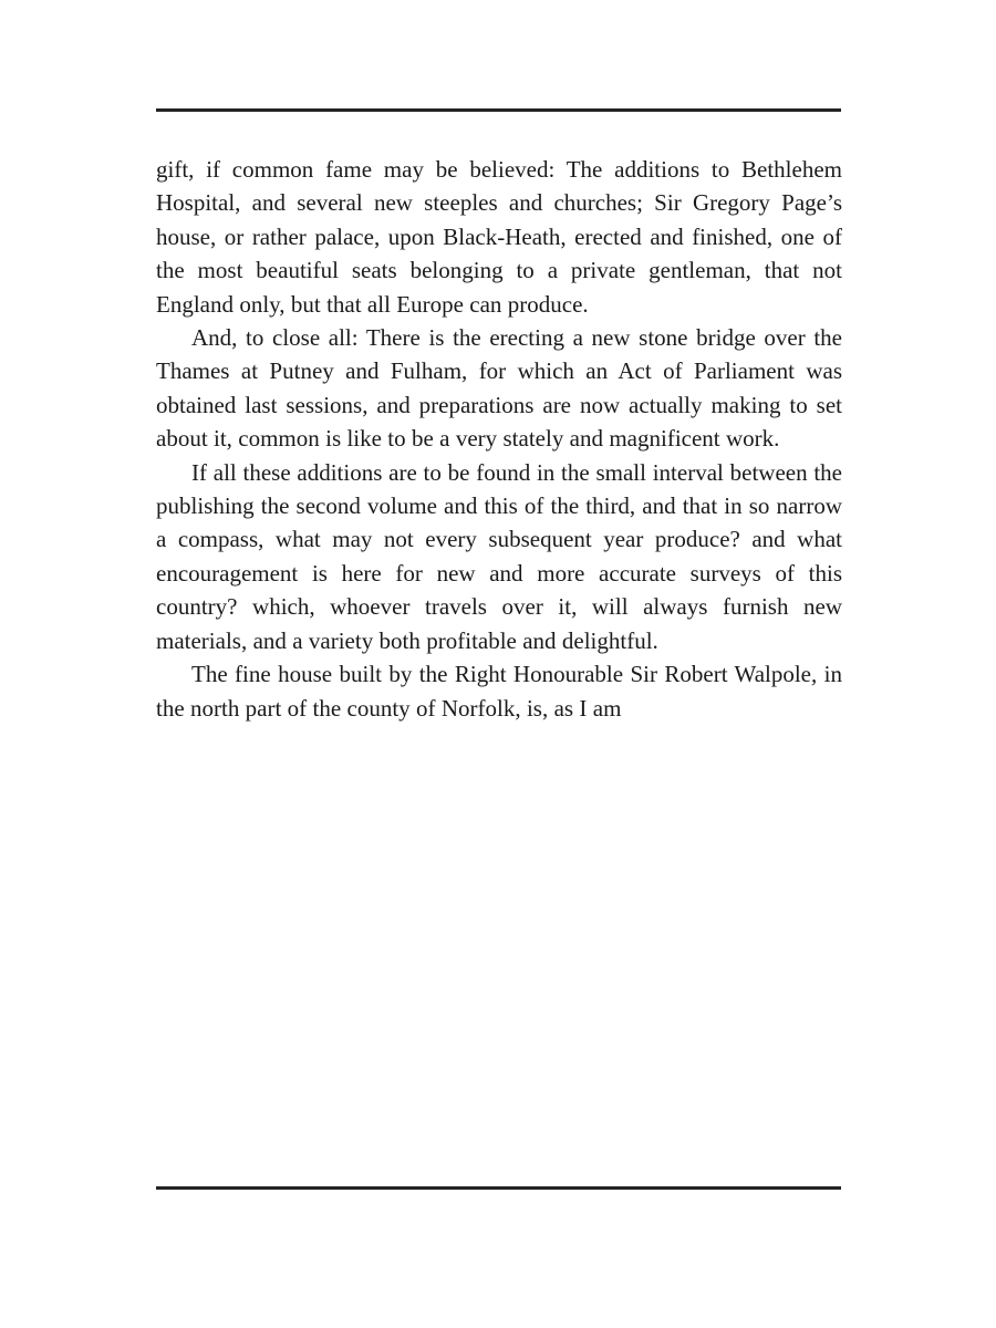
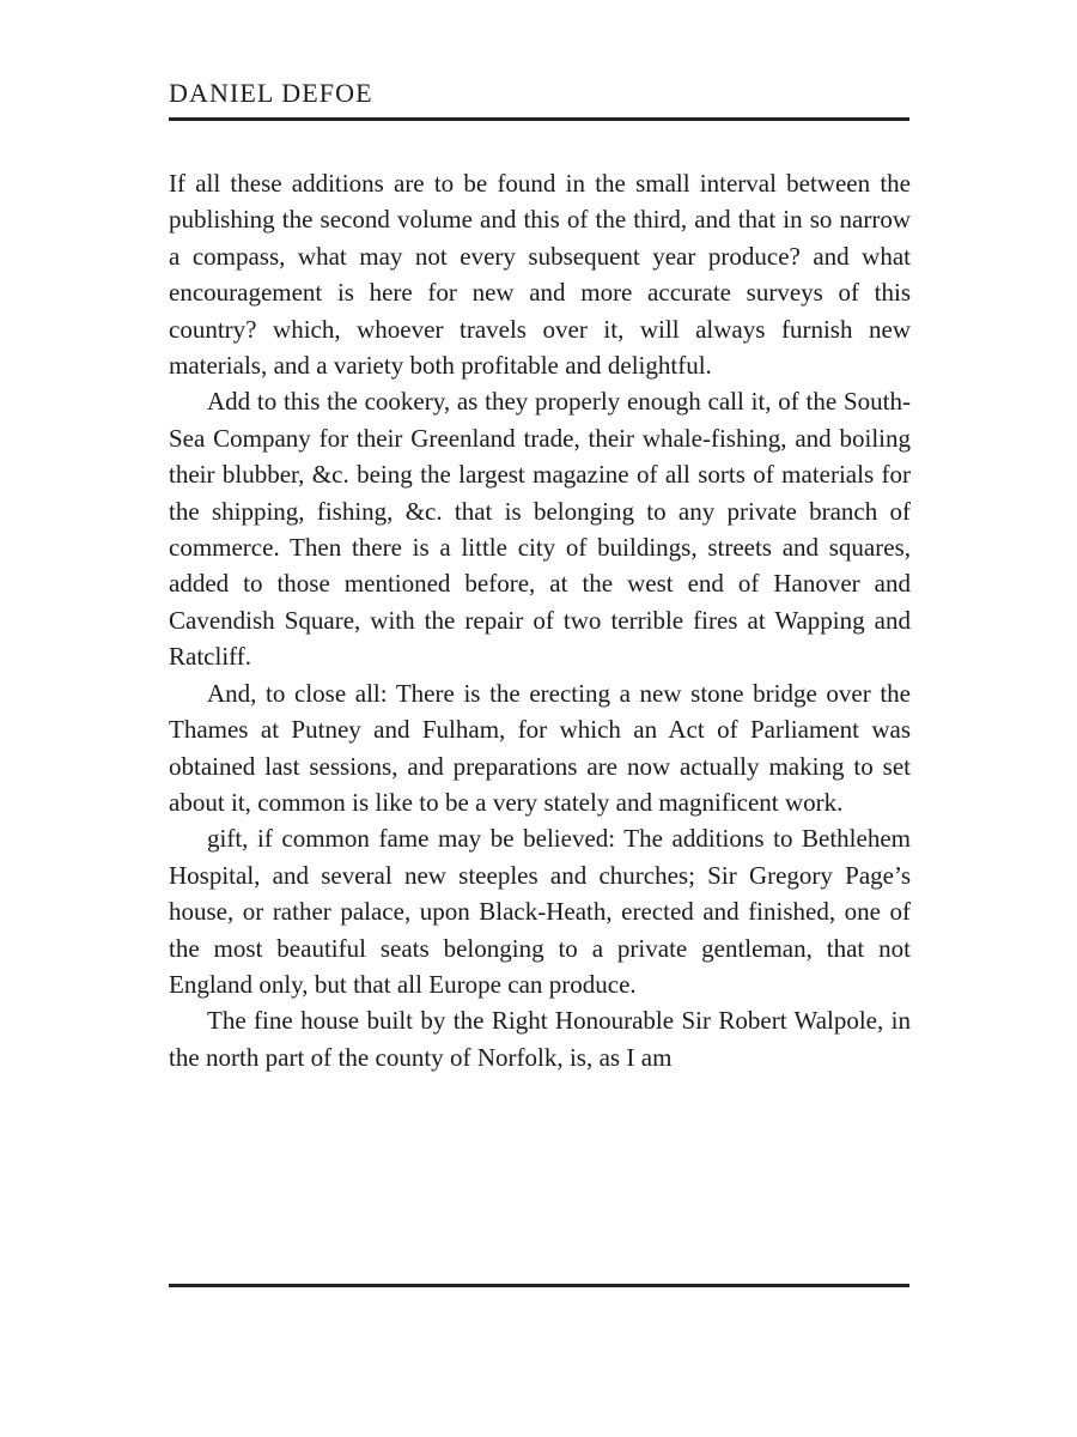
+ DANIEL DEFOE
- gift, if common fame may be believed: The additions to Bethlehem Hospital, and several new steeples and churches; Sir Gregory Page’s house, or rather palace, upon Black-Heath, erected and finished, one of the most beautiful seats belonging to a private gentleman, that not England only, but that all Europe can produce.
+ If all these additions are to be found in the small interval between the publishing the second volume and this of the third, and that in so narrow a compass, what may not every subsequent year produce? and what encouragement is here for new and more accurate surveys of this country? which, whoever travels over it, will always furnish new materials, and a variety both profitable and delightful.
+ Add to this the cookery, as they properly enough call it, of the South-Sea Company for their Greenland trade, their whale-fishing, and boiling their blubber, &c. being the largest magazine of all sorts of materials for the shipping, fishing, &c. that is belonging to any private branch of commerce. Then there is a little city of buildings, streets and squares, added to those mentioned before, at the west end of Hanover and Cavendish Square, with the repair of two terrible fires at Wapping and Ratcliff.
  And, to close all: There is the erecting a new stone bridge over the Thames at Putney and Fulham, for which an Act of Parliament was obtained last sessions, and preparations are now actually making to set about it, common is like to be a very stately and magnificent work.
- If all these additions are to be found in the small interval between the publishing the second volume and this of the third, and that in so narrow a compass, what may not every subsequent year produce? and what encouragement is here for new and more accurate surveys of this country? which, whoever travels over it, will always furnish new materials, and a variety both profitable and delightful.
+ gift, if common fame may be believed: The additions to Bethlehem Hospital, and several new steeples and churches; Sir Gregory Page’s house, or rather palace, upon Black-Heath, erected and finished, one of the most beautiful seats belonging to a private gentleman, that not England only, but that all Europe can produce.
  The fine house built by the Right Honourable Sir Robert Walpole, in the north part of the county of Norfolk, is, as I am
